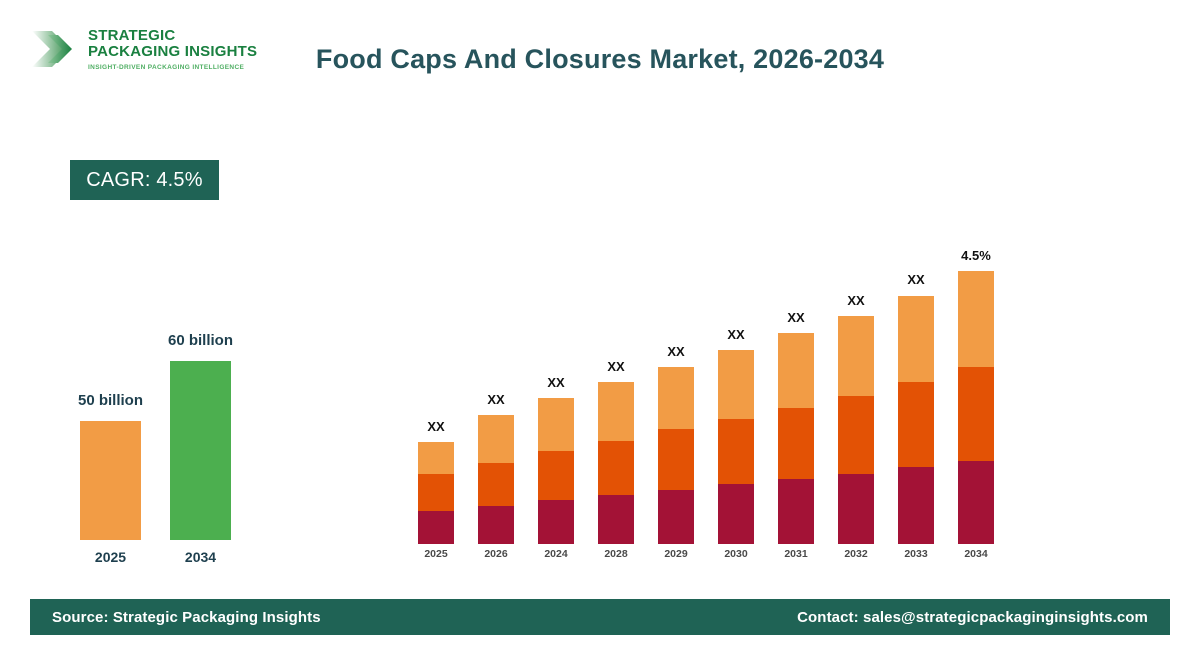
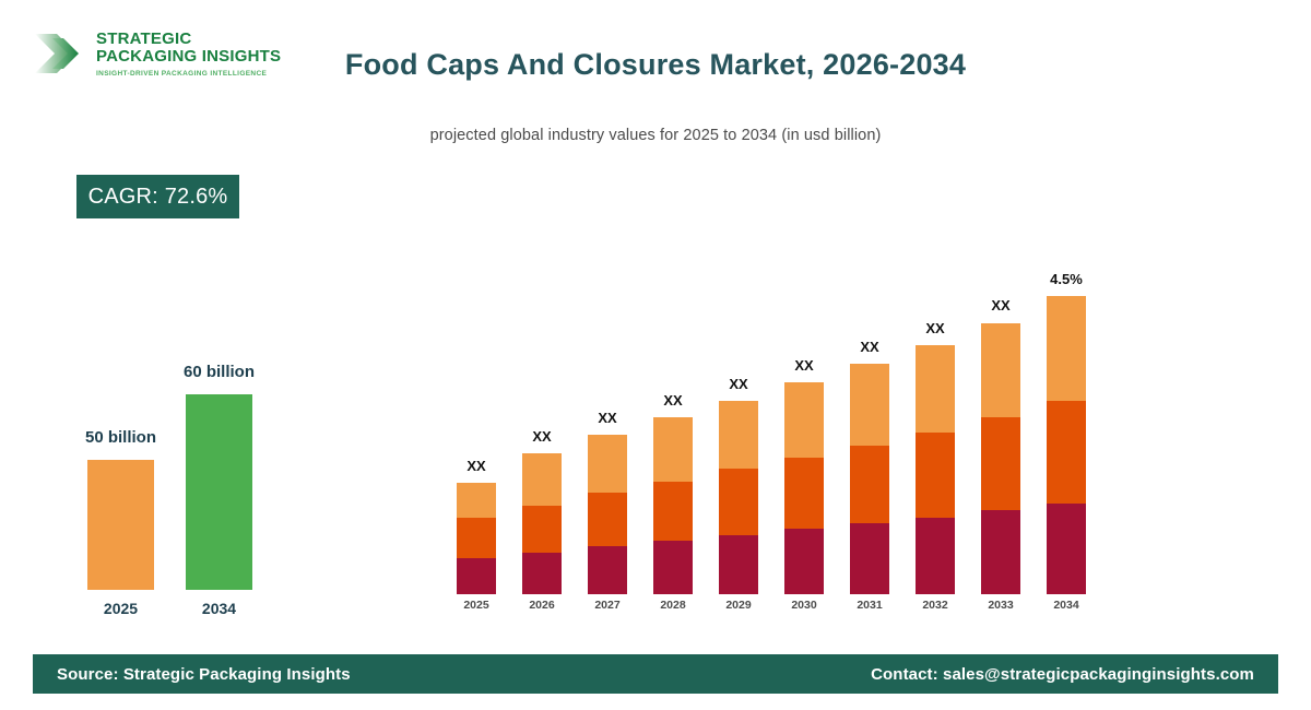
  STRATEGIC
  PACKAGING INSIGHTS
  Food Caps And Closures Market, 2026-2034
+ projected global industry values for 2025 to 2034 (in usd billion)
- CAGR: 4.5%
+ CAGR: 72.6%
  50 billion
  2025
  60 billion
  2034
  XX
  2025
  XX
  2026
  XX
- 2024
+ 2027
  XX
  2028
  XX
  2029
  XX
  2030
  XX
  2031
  XX
  2032
  XX
  2033
  4.5%
  2034
  Source: Strategic Packaging Insights
  Contact: sales@strategicpackaginginsights.com
